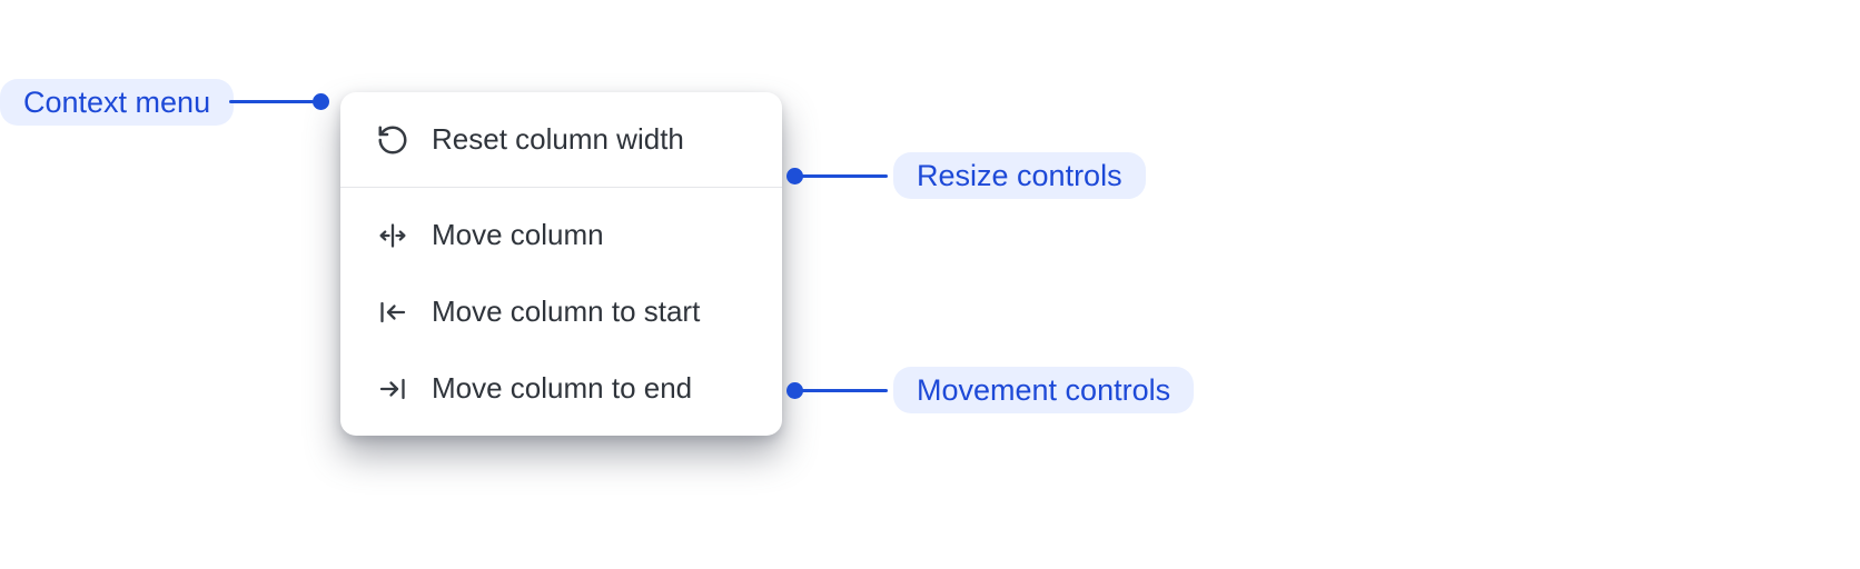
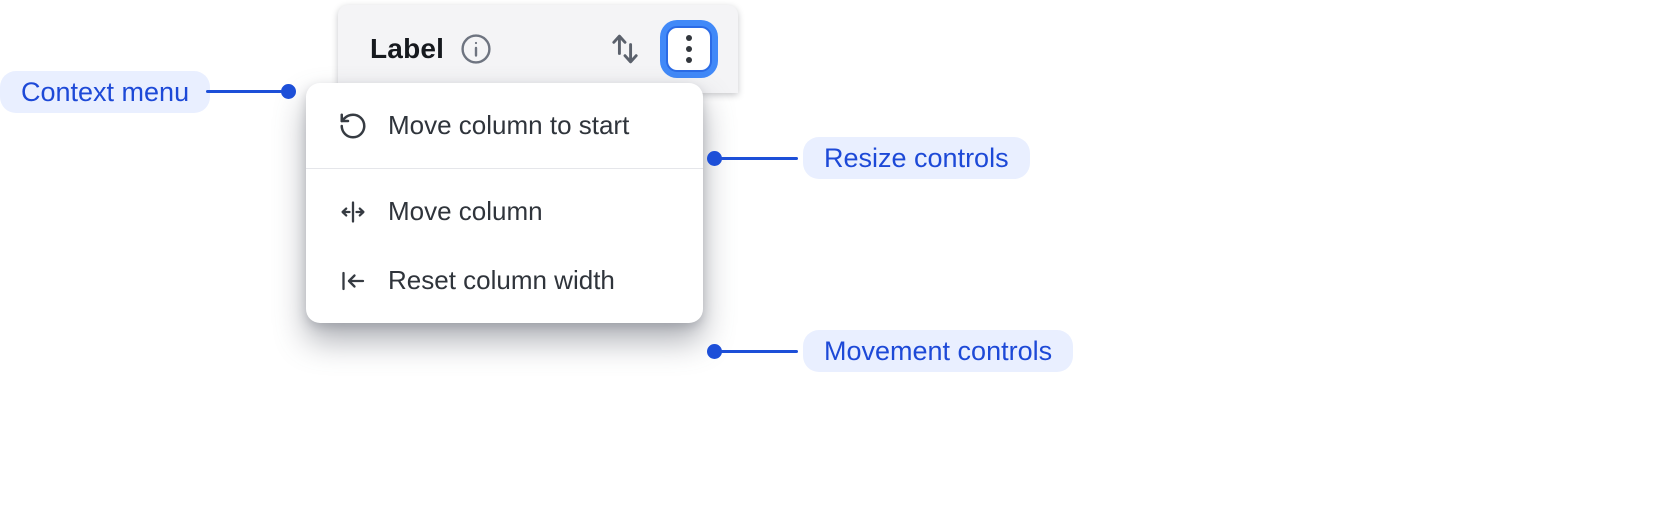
+ Label
- Reset column width
+ Move column to start
  Move column
- Move column to start
+ Reset column width
- Move column to end
  Context menu
  Resize controls
  Movement controls
